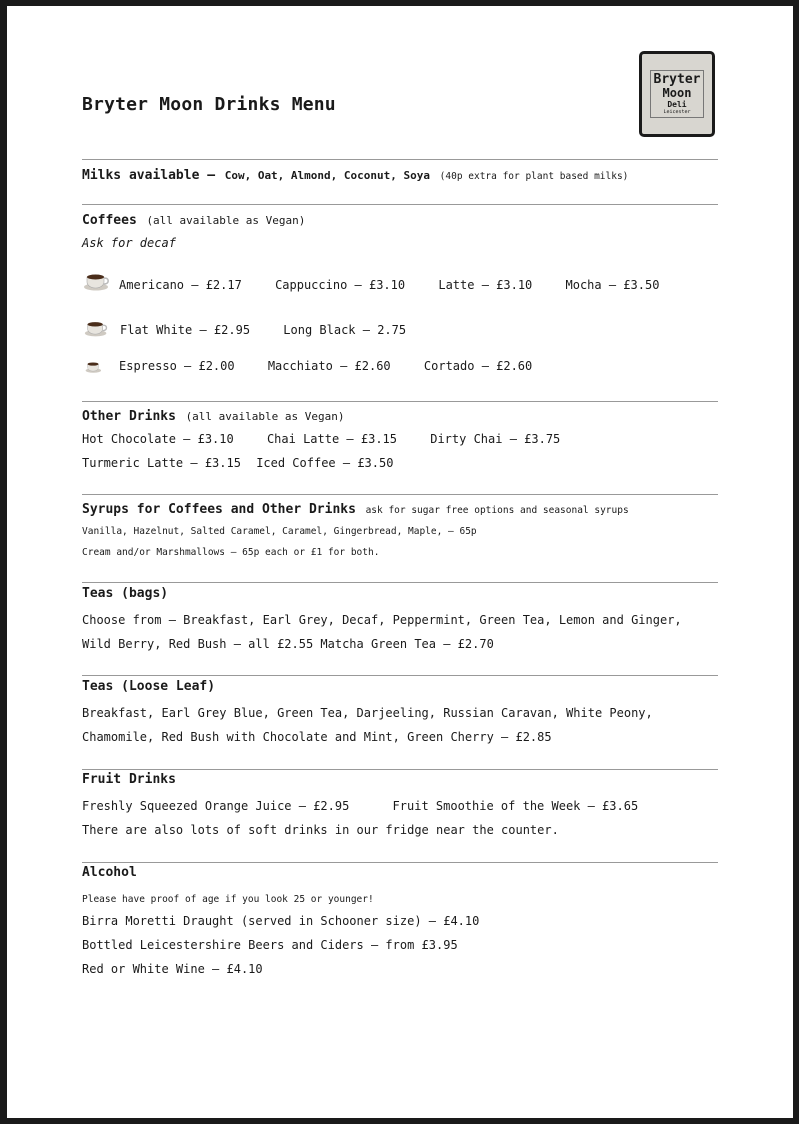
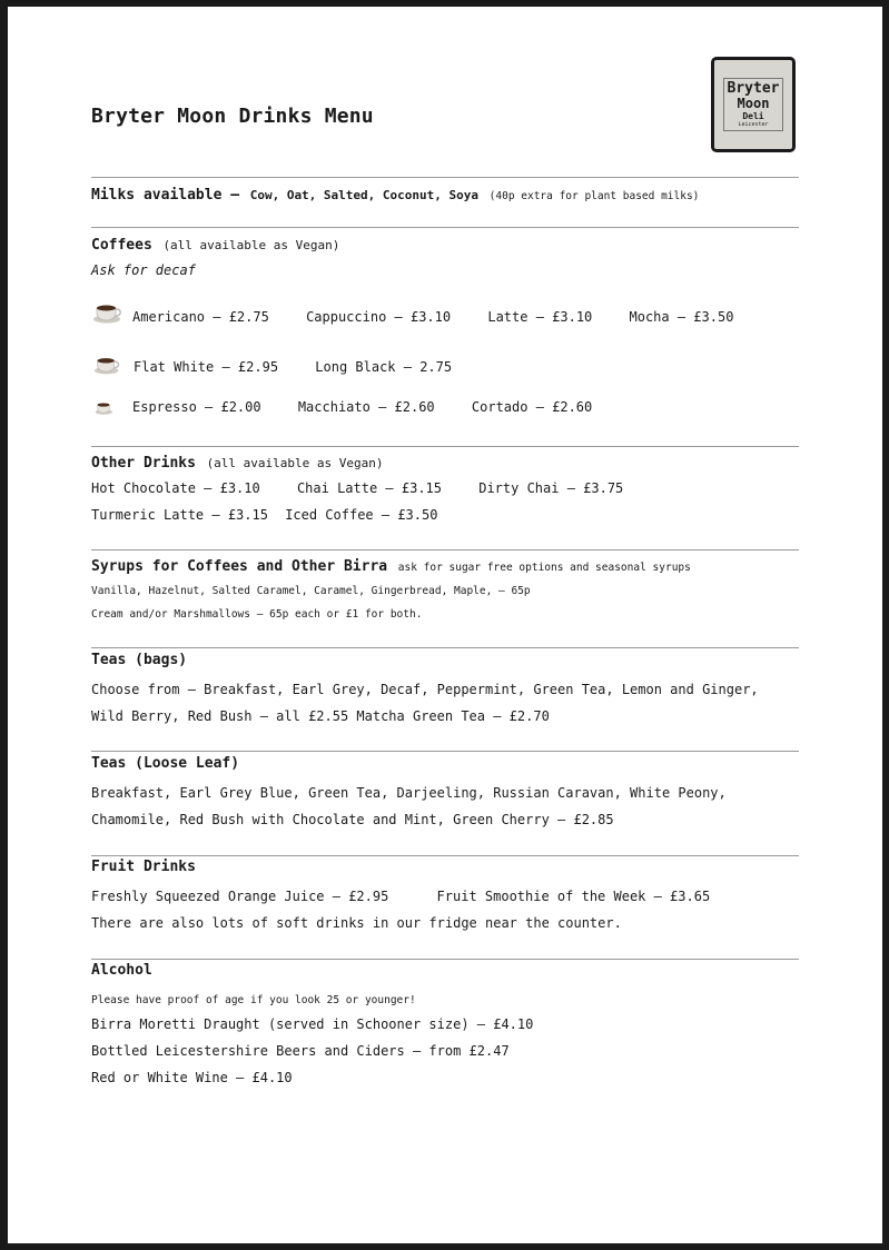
  Bryter Moon Drinks Menu
  Bryter
  Moon
  Deli
- Milks available – Cow, Oat, Almond, Coconut, Soya (40p extra for plant based milks)
+ Milks available – Cow, Oat, Salted, Coconut, Soya (40p extra for plant based milks)
  Coffees (all available as Vegan)
  Ask for decaf
- Americano – £2.17 Cappuccino – £3.10 Latte – £3.10 Mocha – £3.50
+ Americano – £2.75 Cappuccino – £3.10 Latte – £3.10 Mocha – £3.50
  Flat White – £2.95 Long Black – 2.75
  Espresso – £2.00 Macchiato – £2.60 Cortado – £2.60
  Other Drinks (all available as Vegan)
  Hot Chocolate – £3.10 Chai Latte – £3.15 Dirty Chai – £3.75
  Turmeric Latte – £3.15 Iced Coffee – £3.50
- Syrups for Coffees and Other Drinks ask for sugar free options and seasonal syrups
+ Syrups for Coffees and Other Birra ask for sugar free options and seasonal syrups
  Vanilla, Hazelnut, Salted Caramel, Caramel, Gingerbread, Maple, – 65p
  Cream and/or Marshmallows – 65p each or £1 for both.
  Teas (bags)
  Choose from – Breakfast, Earl Grey, Decaf, Peppermint, Green Tea, Lemon and Ginger,
  Wild Berry, Red Bush – all £2.55 Matcha Green Tea – £2.70
  Teas (Loose Leaf)
  Breakfast, Earl Grey Blue, Green Tea, Darjeeling, Russian Caravan, White Peony,
  Chamomile, Red Bush with Chocolate and Mint, Green Cherry – £2.85
  Fruit Drinks
  Freshly Squeezed Orange Juice – £2.95 Fruit Smoothie of the Week – £3.65
  There are also lots of soft drinks in our fridge near the counter.
  Alcohol
  Please have proof of age if you look 25 or younger!
  Birra Moretti Draught (served in Schooner size) – £4.10
- Bottled Leicestershire Beers and Ciders – from £3.95
+ Bottled Leicestershire Beers and Ciders – from £2.47
  Red or White Wine – £4.10
